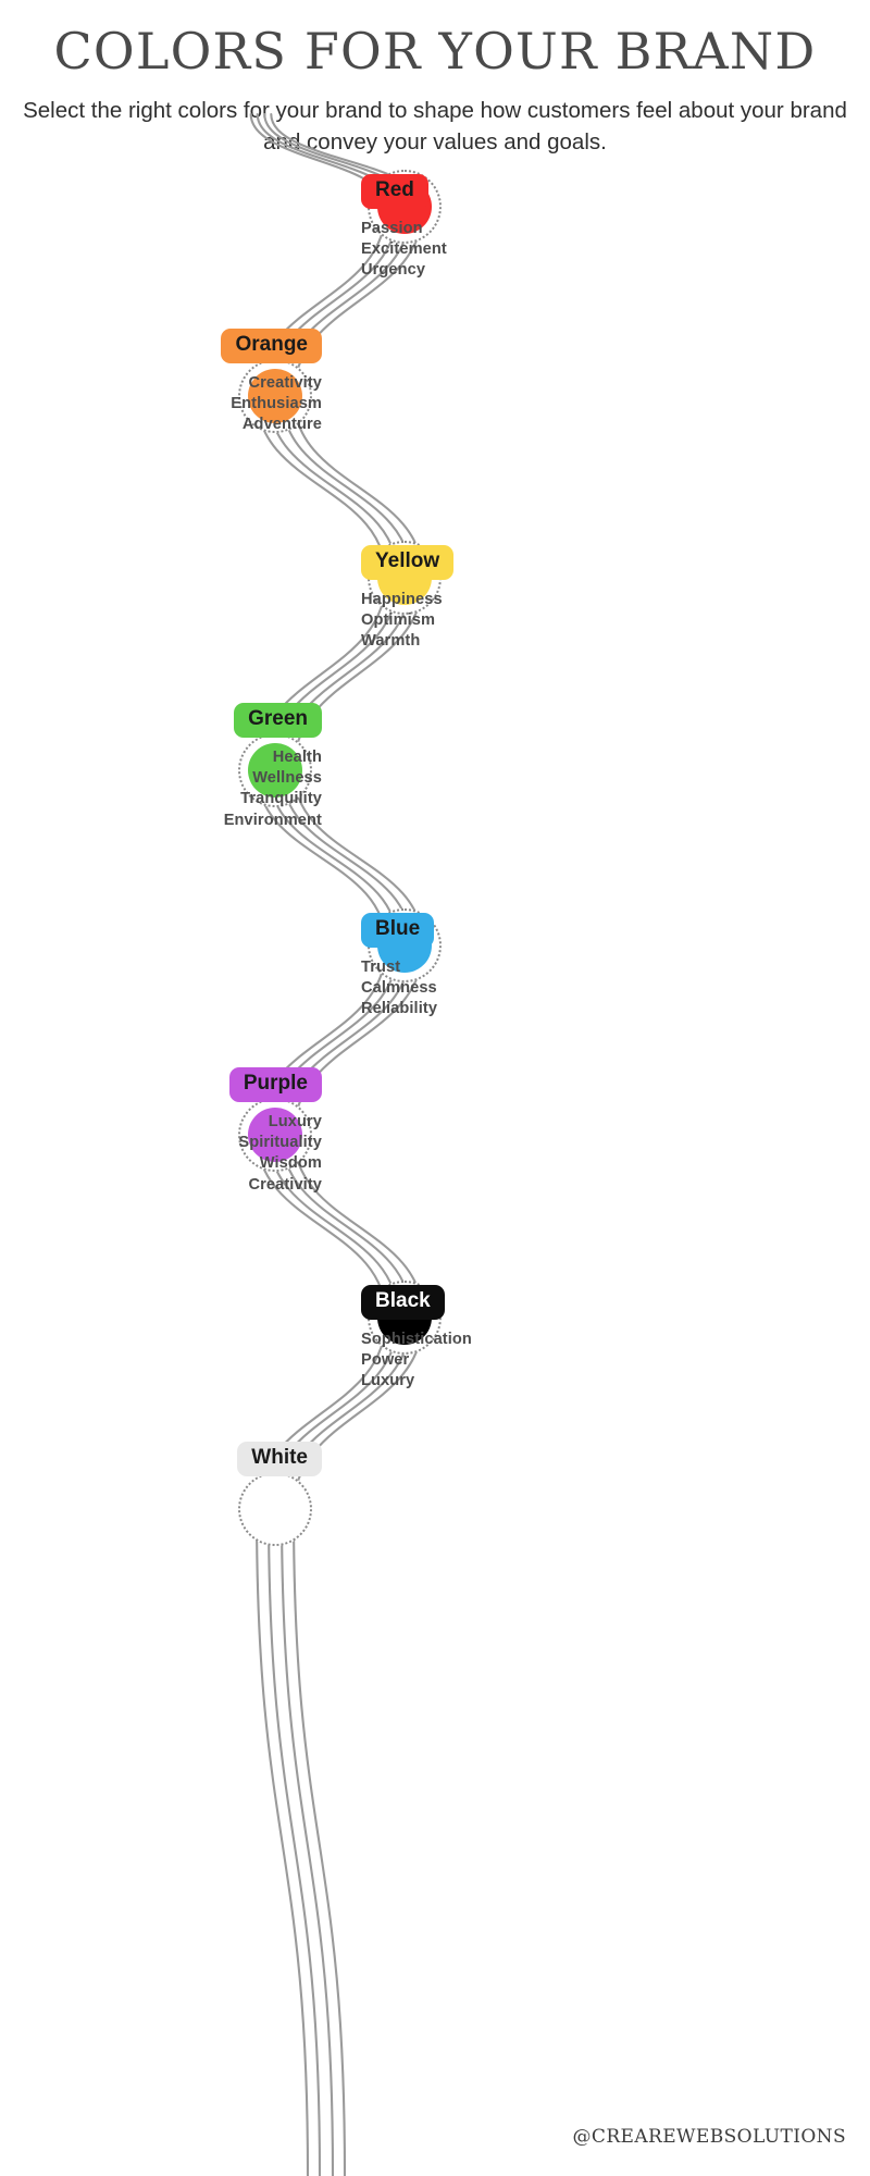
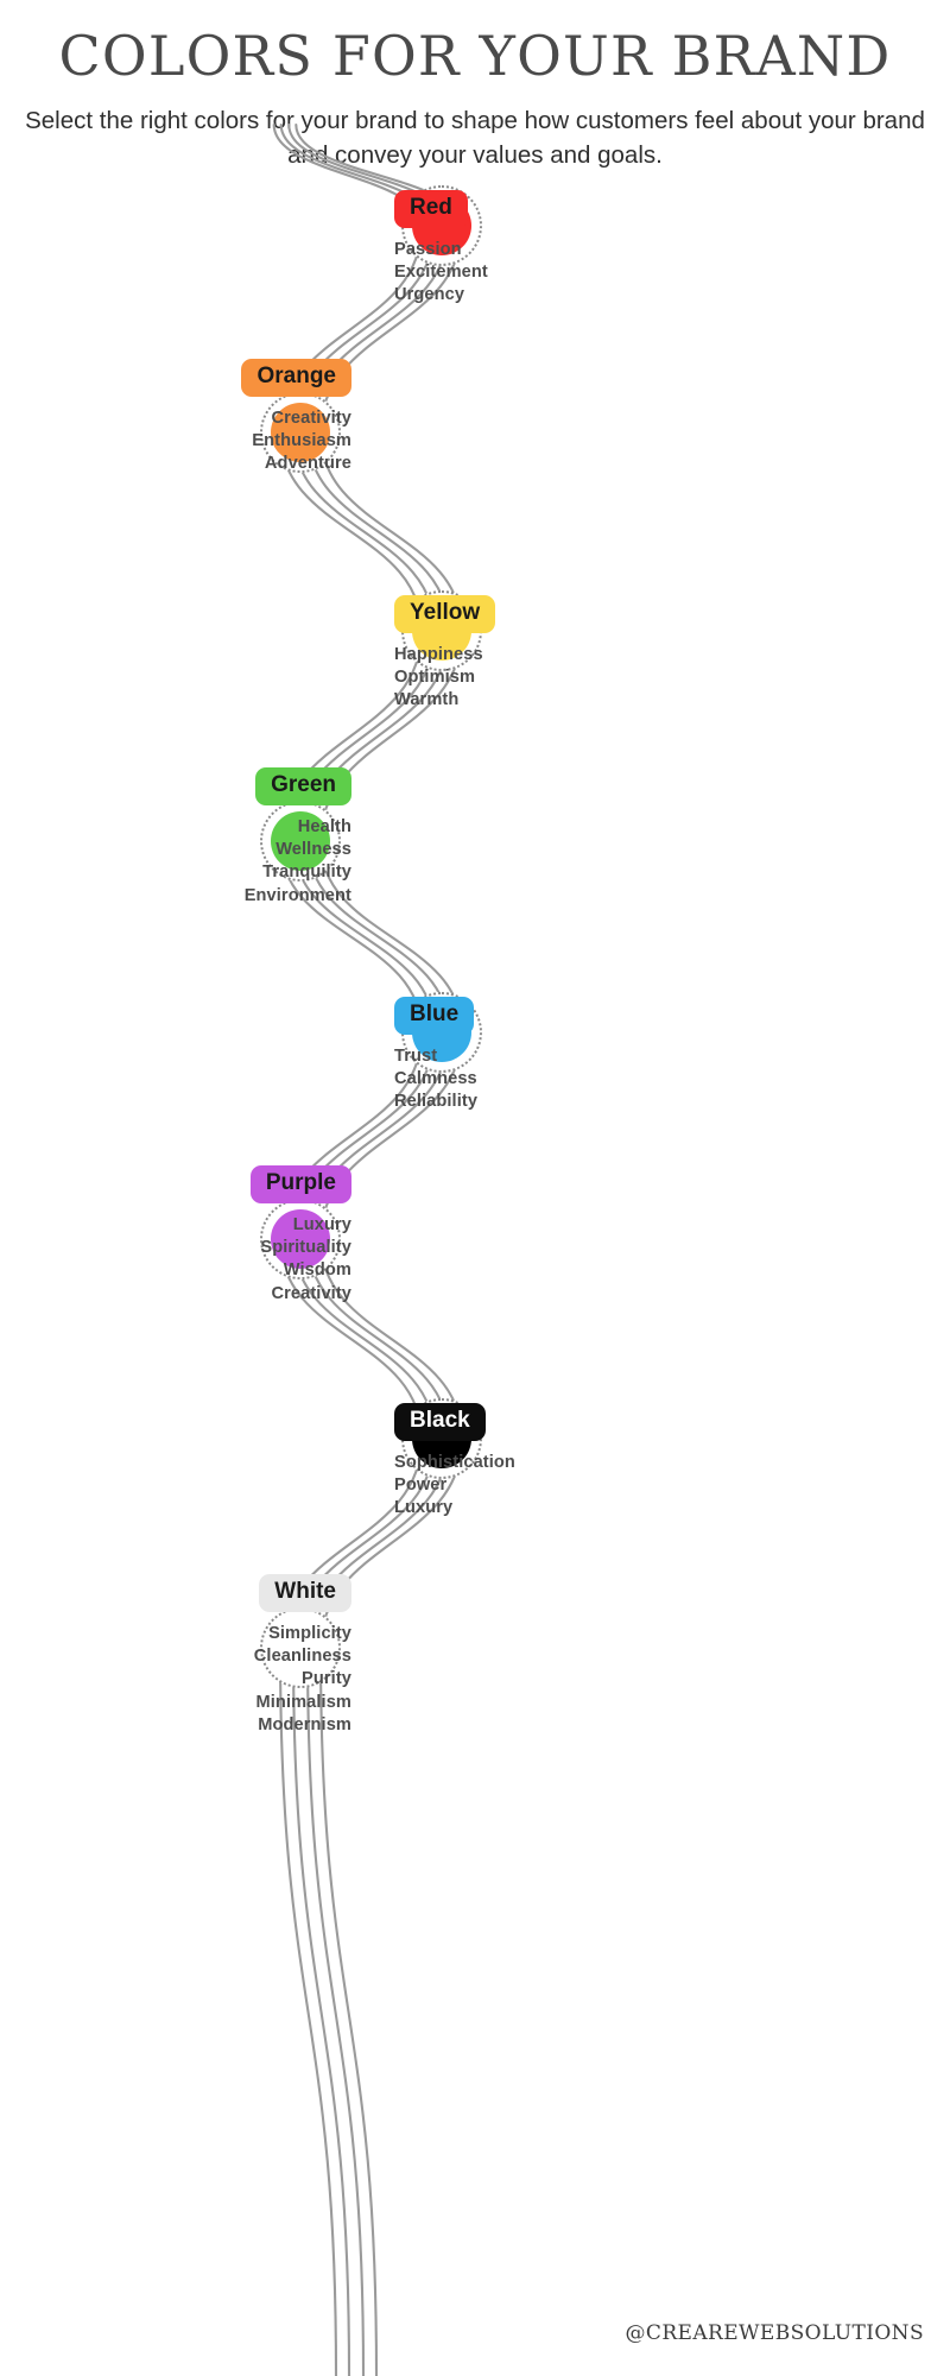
  COLORS FOR YOUR BRAND
  Select the right colors for your brand to shape how customers feel about your brand an convey your values and goals.
  Red
  Passion
  Excitement
  Urgency
  Orange
  Creativity
  Enthusiasm
  Adventure
  Yellow
  Happiness
  Optimism
  Warmth
  Green
  Health
  Wellness
  Tranquility
  Environment
  Blue
  Trust
  Calmness
  Reliability
  Purple
  Luxury
  Spirituality
  Wisdom
  Creativity
  Black
  Sophistication
  Power
  Luxury
  White
+ Simplicity
+ Cleanliness
+ Purity
+ Minimalism
+ Modernism
  @CREAREWEBSOLUTIONS
